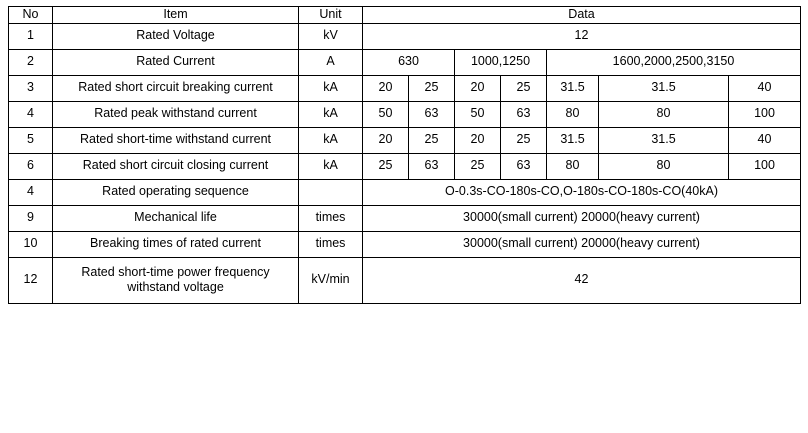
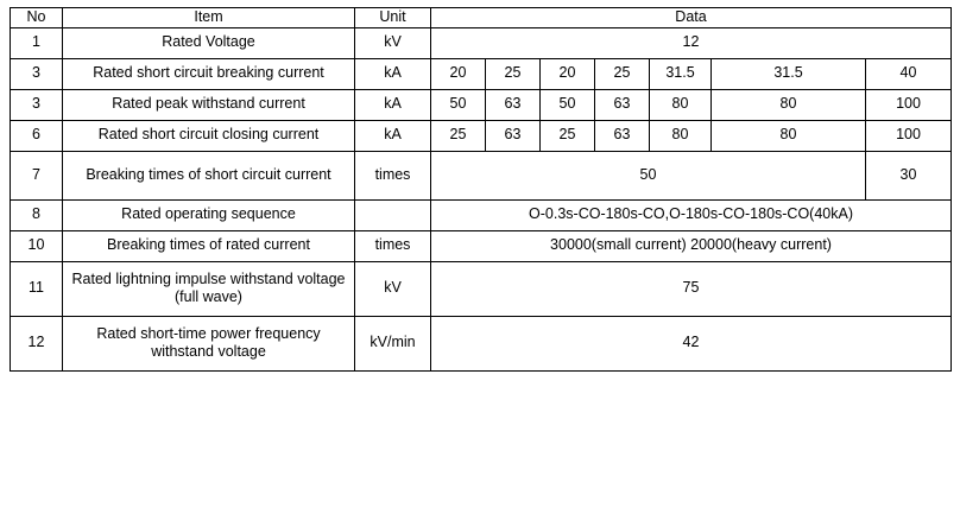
  No	Item	Unit	Data
  1	Rated Voltage	kV	12
- 2	Rated Current	A	630	1000,1250	1600,2000,2500,3150
  3	Rated short circuit breaking current	kA	20	25	20	25	31.5	31.5	40
- 4	Rated peak withstand current	kA	50	63	50	63	80	80	100
+ 3	Rated peak withstand current	kA	50	63	50	63	80	80	100
- 5	Rated short-time withstand current	kA	20	25	20	25	31.5	31.5	40
  6	Rated short circuit closing current	kA	25	63	25	63	80	80	100
+ 7	Breaking times of short circuit current	times	50	30
- 4	Rated operating sequence		O-0.3s-CO-180s-CO,O-180s-CO-180s-CO(40kA)
+ 8	Rated operating sequence		O-0.3s-CO-180s-CO,O-180s-CO-180s-CO(40kA)
- 9	Mechanical life	times	30000(small current) 20000(heavy current)
  10	Breaking times of rated current	times	30000(small current) 20000(heavy current)
+ 11	Rated lightning impulse withstand voltage (full wave)	kV	75
  12	Rated short-time power frequency withstand voltage	kV/min	42
